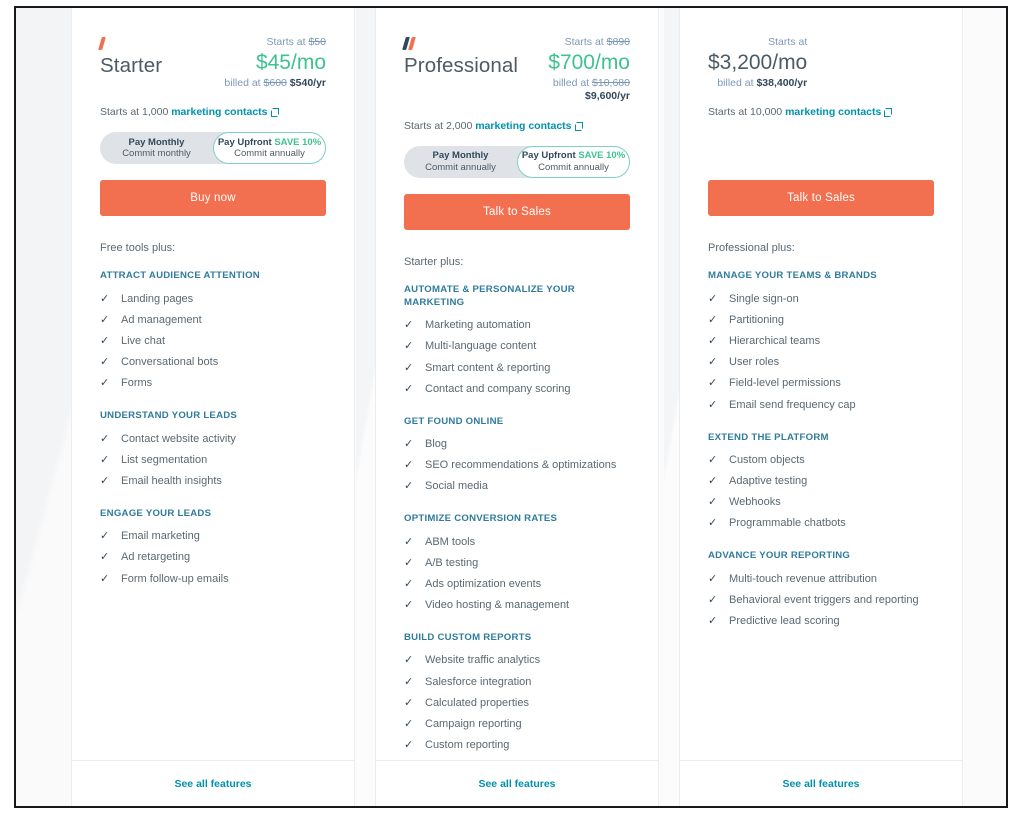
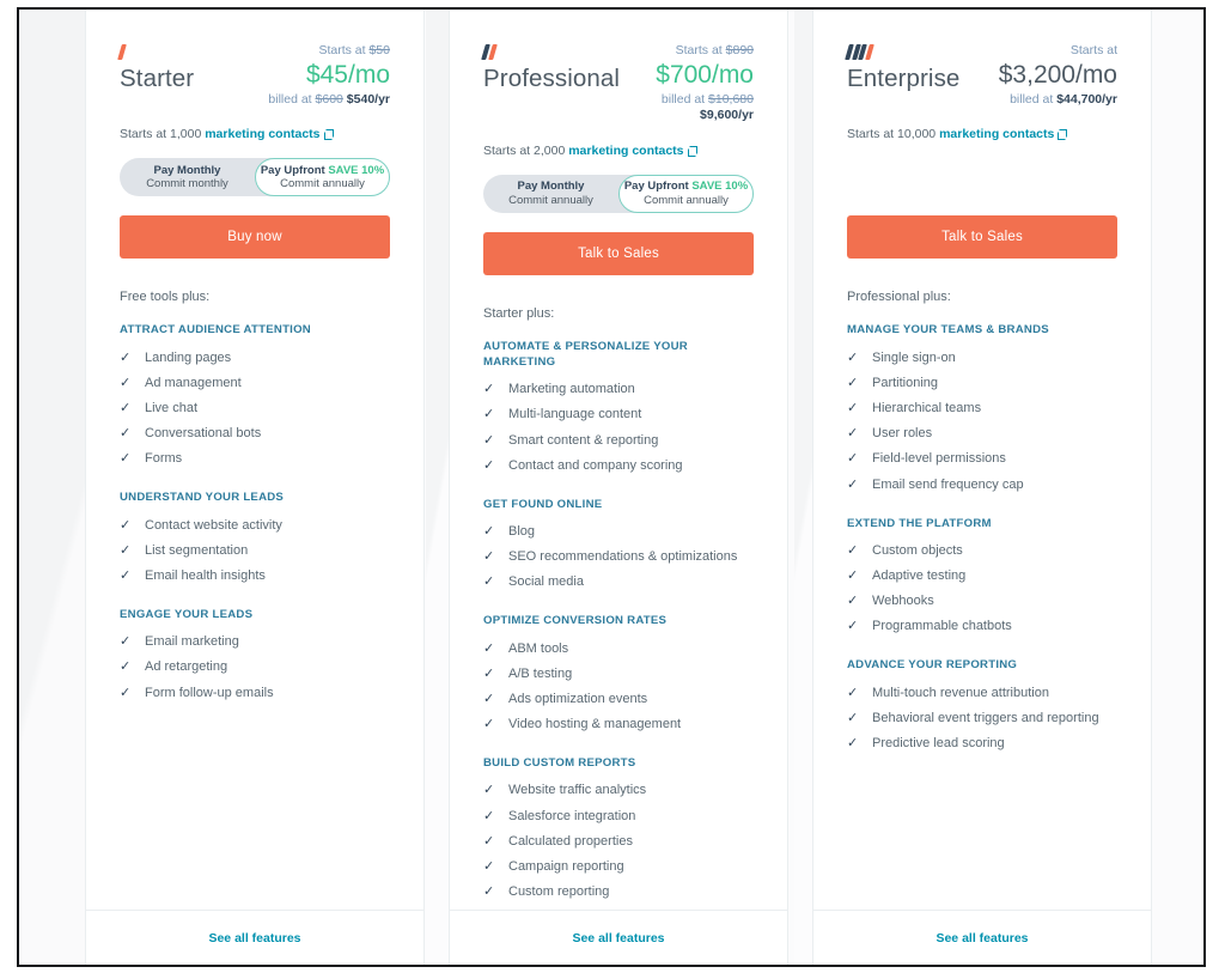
  Starter
  Starts at $50
  $45/mo
  billed at $600 $540/yr
  Starts at 1,000 marketing contacts
  Pay Monthly
  Commit monthly
  Pay Upfront SAVE 10%
  Commit annually
  Buy now
  Free tools plus:
  ATTRACT AUDIENCE ATTENTION
  ✓
  Landing pages
  ✓
  Ad management
  ✓
  Live chat
  ✓
  Conversational bots
  ✓
  Forms
  UNDERSTAND YOUR LEADS
  ✓
  Contact website activity
  ✓
  List segmentation
  ✓
  Email health insights
  ENGAGE YOUR LEADS
  ✓
  Email marketing
  ✓
  Ad retargeting
  ✓
  Form follow-up emails
  See all features
  Professional
  Starts at $890
  $700/mo
  billed at $10,680 $9,600/yr
  Starts at 2,000 marketing contacts
  Pay Monthly
  Commit annually
  Pay Upfront SAVE 10%
  Commit annually
  Talk to Sales
  Starter plus:
  AUTOMATE & PERSONALIZE YOUR MARKETING
  ✓
  Marketing automation
  ✓
  Multi-language content
  ✓
  Smart content & reporting
  ✓
  Contact and company scoring
  GET FOUND ONLINE
  ✓
  Blog
  ✓
  SEO recommendations & optimizations
  ✓
  Social media
  OPTIMIZE CONVERSION RATES
  ✓
  ABM tools
  ✓
  A/B testing
  ✓
  Ads optimization events
  ✓
  Video hosting & management
  BUILD CUSTOM REPORTS
  ✓
  Website traffic analytics
  ✓
  Salesforce integration
  ✓
  Calculated properties
  ✓
  Campaign reporting
  ✓
  Custom reporting
  See all features
+ Enterprise
  Starts at
  $3,200/mo
- billed at $38,400/yr
+ billed at $44,700/yr
  Starts at 10,000 marketing contacts
  Talk to Sales
  Professional plus:
  MANAGE YOUR TEAMS & BRANDS
  ✓
  Single sign-on
  ✓
  Partitioning
  ✓
  Hierarchical teams
  ✓
  User roles
  ✓
  Field-level permissions
  ✓
  Email send frequency cap
  EXTEND THE PLATFORM
  ✓
  Custom objects
  ✓
  Adaptive testing
  ✓
  Webhooks
  ✓
  Programmable chatbots
  ADVANCE YOUR REPORTING
  ✓
  Multi-touch revenue attribution
  ✓
  Behavioral event triggers and reporting
  ✓
  Predictive lead scoring
  See all features
